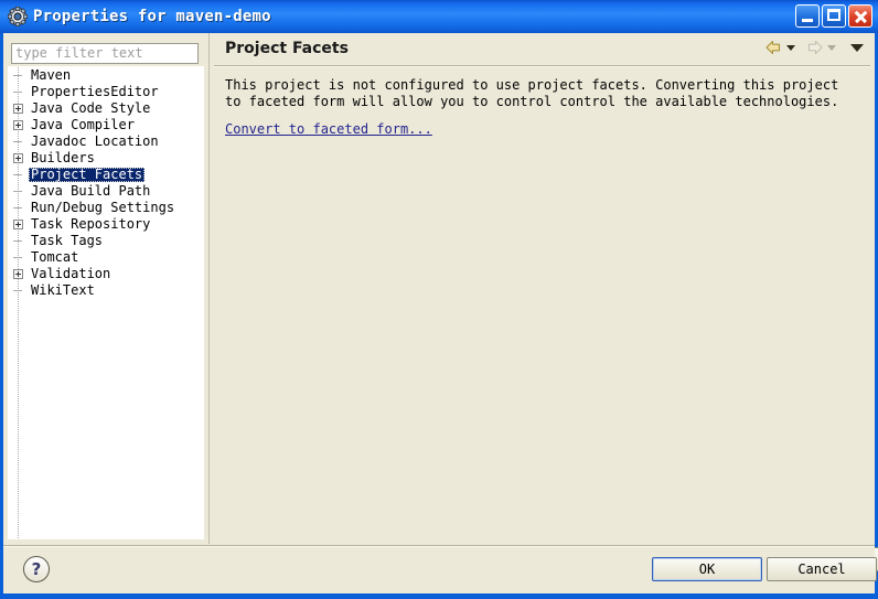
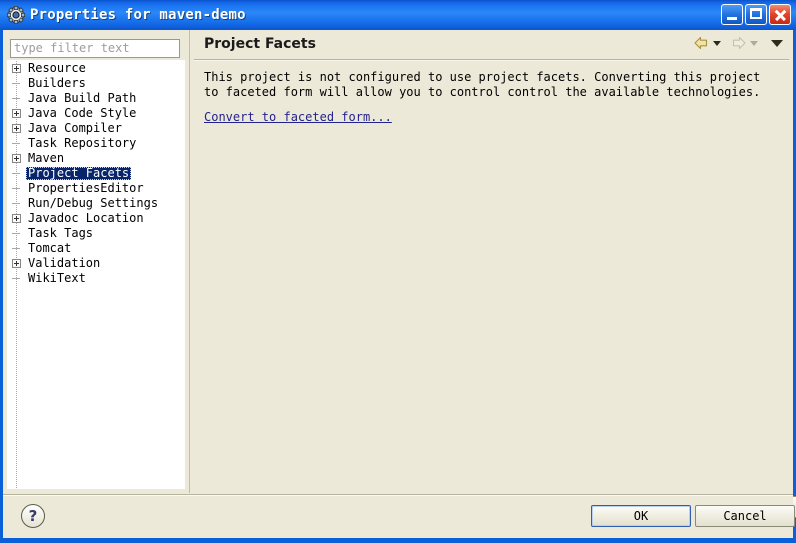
  Properties for maven-demo
  type filter text
+ Resource
- Maven
+ Builders
- PropertiesEditor
+ Java Build Path
  Java Code Style
  Java Compiler
- Javadoc Location
+ Task Repository
- Builders
+ Maven
  Project Facets
- Java Build Path
+ PropertiesEditor
  Run/Debug Settings
- Task Repository
+ Javadoc Location
  Task Tags
  Tomcat
  Validation
  WikiText
  Project Facets
  This project is not configured to use project facets. Converting this project to faceted form will allow you to control control the available technologies.
  Convert to faceted form...
  ?
  OK
  Cancel
